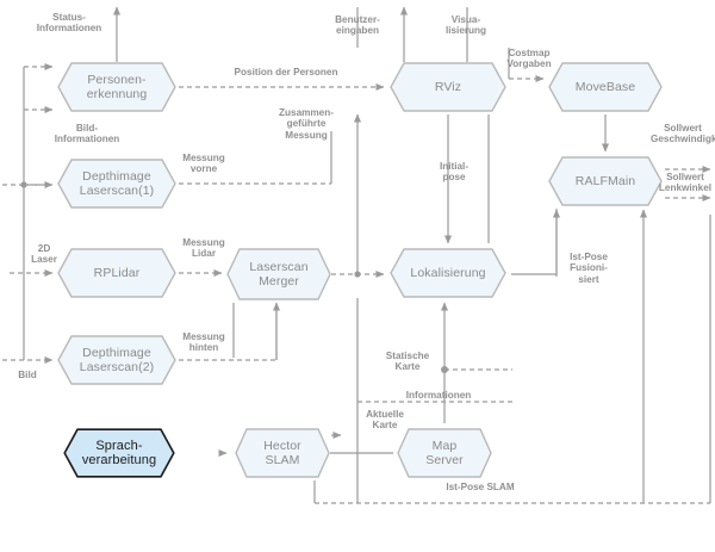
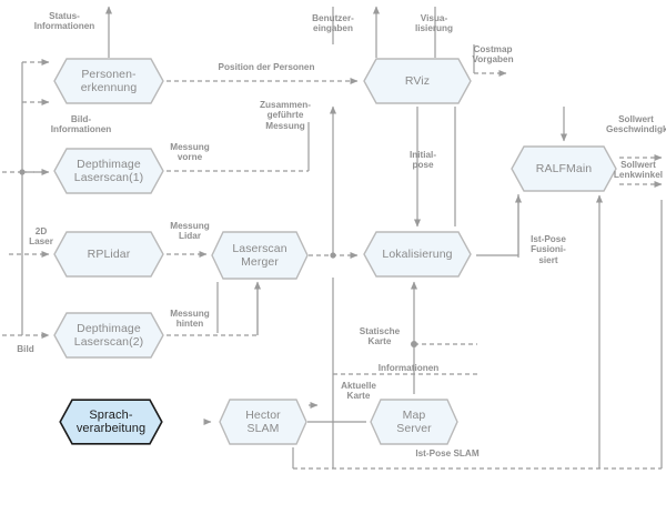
  Personen-
  erkennung
  Depthimage
  Laserscan(1)
  RPLidar
  Depthimage
  Laserscan(2)
  Sprach-
  verarbeitung
  Laserscan
  Merger
  Hector
  SLAM
  RViz
  Lokalisierung
  Map
  Server
- MoveBase
  RALFMain
  Status-
  Informationen
  Bild-
  Informationen
  2D
  Laser
  Bild
  Position der Personen
  Messung
  vorne
  Messung
  Lidar
  Messung
  hinten
  Zusammen-
  geführte
  Messung
  Benutzer-
  eingaben
  Visua-
  lisierung
  Costmap
  Vorgaben
  Initial-
  pose
  Sollwert
  Geschwindigk
  Sollwert
  Lenkwinkel
  Ist-Pose
  Fusioni-
  siert
  Statische
  Karte
  Informationen
  Aktuelle
  Karte
  Ist-Pose SLAM
